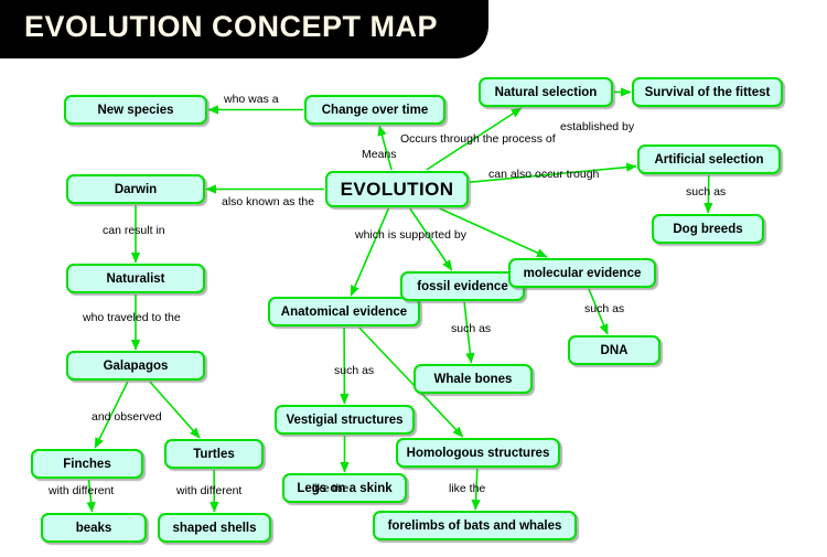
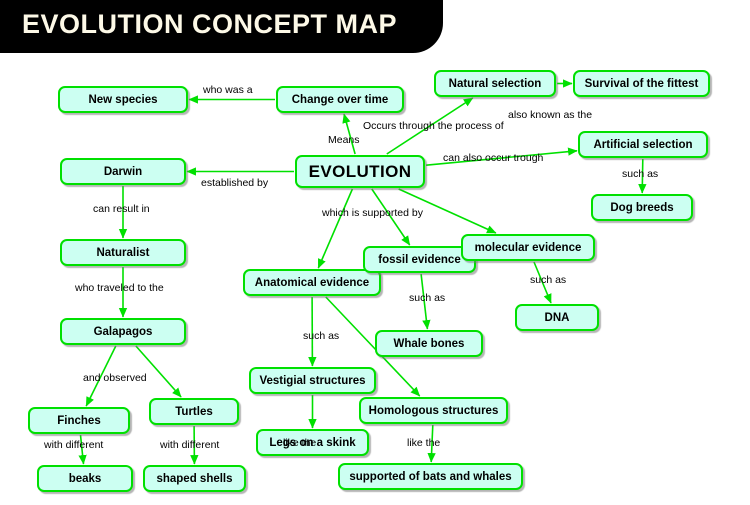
  EVOLUTION CONCEPT MAP
  New species
  Change over time
  Natural selection
  Survival of the fittest
  Artificial selection
  Dog breeds
  EVOLUTION
  Darwin
  Naturalist
  Galapagos
  Finches
  Turtles
  beaks
  shaped shells
  Anatomical evidence
  fossil evidence
  molecular evidence
  DNA
  Whale bones
  Vestigial structures
  Homologous structures
  Legs on a skink
- forelimbs of bats and whales
+ supported of bats and whales
  who was a
  Means
  Occurs through the process of
- established by
+ also known as the
  can also occur trough
  such as
- also known as the
+ established by
  can result in
  who traveled to the
  and observed
  which is supported by
  such as
  such as
  such as
  with different
  with different
  like the
  like the
